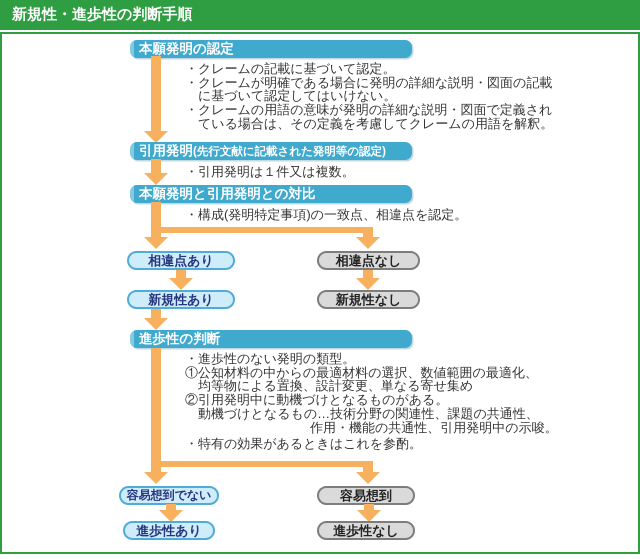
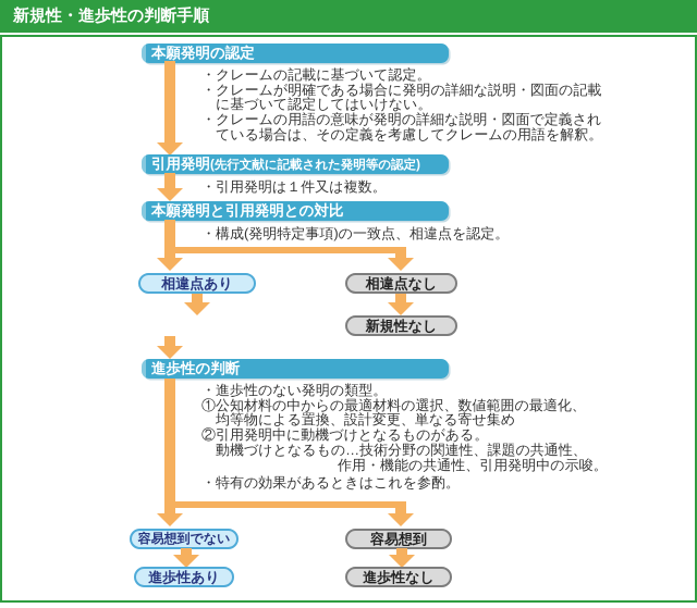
  新規性・進歩性の判断手順
  本願発明の認定
  ・クレームの記載に基づいて認定。
  ・クレームが明確である場合に発明の詳細な説明・図面の記載
  に基づいて認定してはいけない。
  ・クレームの用語の意味が発明の詳細な説明・図面で定義され
  ている場合は、その定義を考慮してクレームの用語を解釈。
  引用発明(先行文献に記載された発明等の認定)
  ・引用発明は１件又は複数。
  本願発明と引用発明との対比
  ・構成(発明特定事項)の一致点、相違点を認定。
  相違点あり
  相違点なし
- 新規性あり
  新規性なし
  進歩性の判断
  ・進歩性のない発明の類型。
  ①公知材料の中からの最適材料の選択、数値範囲の最適化、
  均等物による置換、設計変更、単なる寄せ集め
  ②引用発明中に動機づけとなるものがある。
  動機づけとなるもの…技術分野の関連性、課題の共通性、
  作用・機能の共通性、引用発明中の示唆。
  ・特有の効果があるときはこれを参酌。
  容易想到でない
  容易想到
  進歩性あり
  進歩性なし
